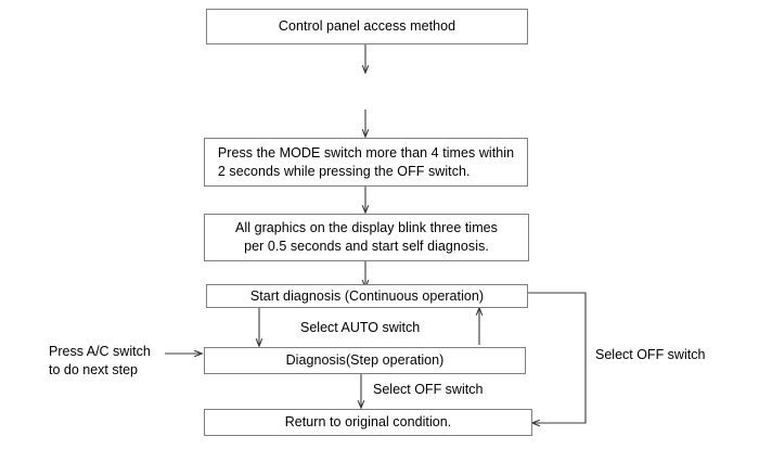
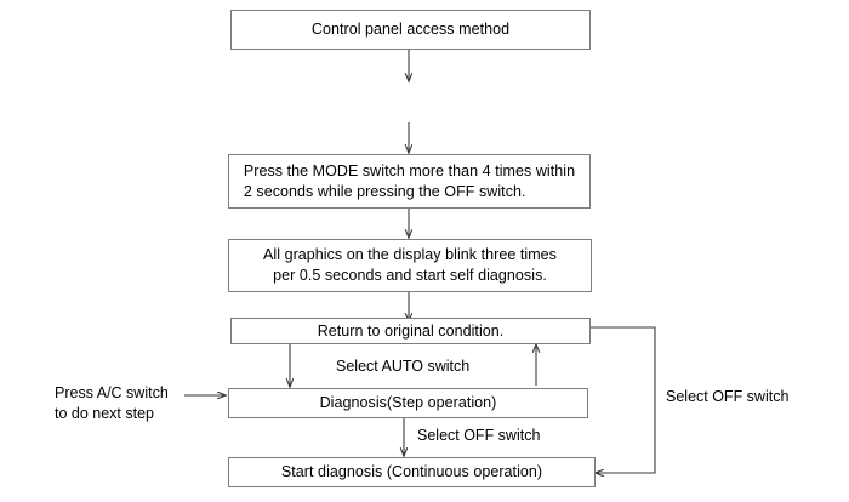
  Control panel access method
  Press the MODE switch more than 4 times within
  2 seconds while pressing the OFF switch.
  All graphics on the display blink three times
  per 0.5 seconds and start self diagnosis.
- Start diagnosis (Continuous operation)
+ Return to original condition.
  Diagnosis(Step operation)
- Return to original condition.
+ Start diagnosis (Continuous operation)
  Select AUTO switch
  Select OFF switch
  Select OFF switch
  Press A/C switch
  to do next step
